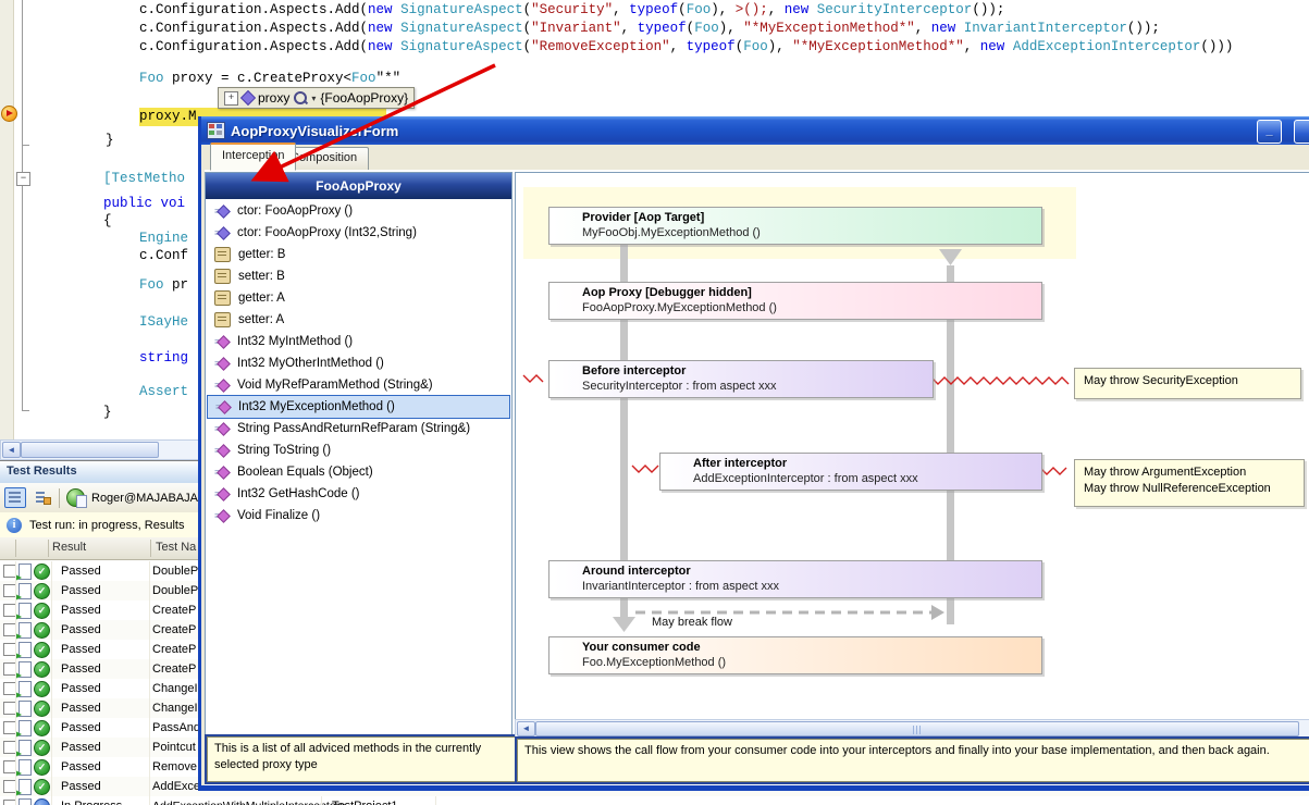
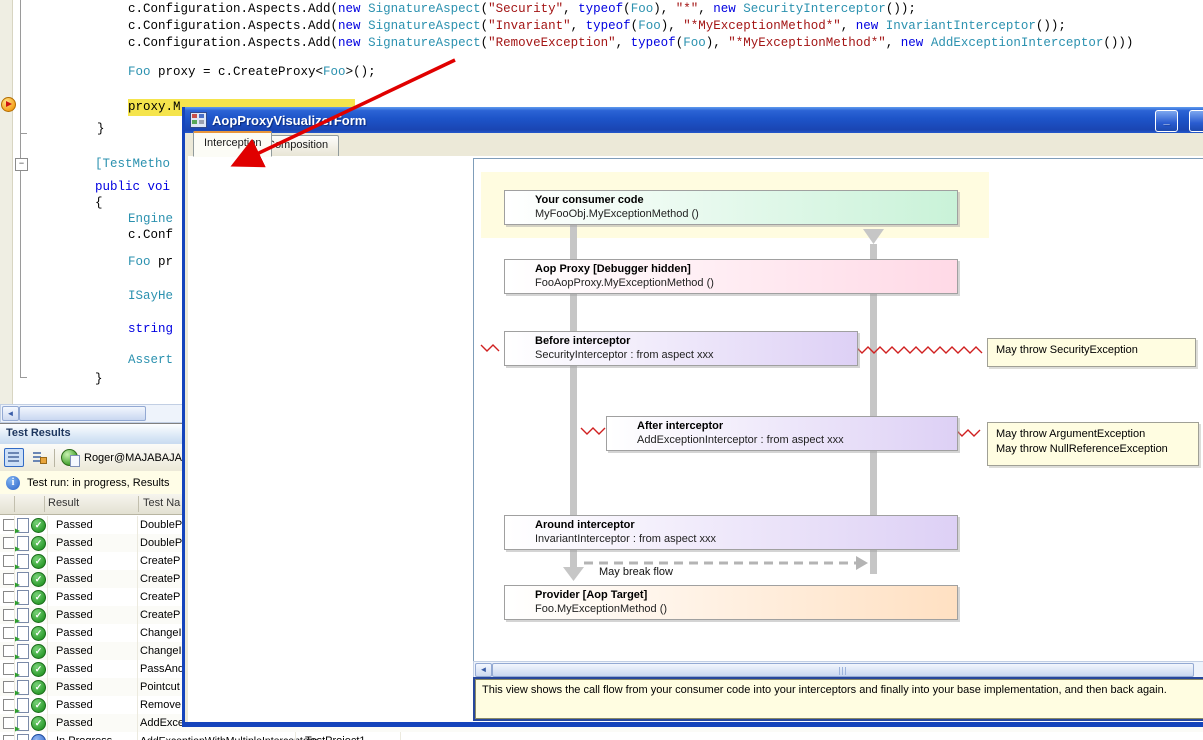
  −
- c.Configuration.Aspects.Add(new SignatureAspect("Security", typeof(Foo), >();, new SecurityInterceptor());
+ c.Configuration.Aspects.Add(new SignatureAspect("Security", typeof(Foo), "*", new SecurityInterceptor());
  c.Configuration.Aspects.Add(new SignatureAspect("Invariant", typeof(Foo), "*MyExceptionMethod*", new InvariantInterceptor());
  c.Configuration.Aspects.Add(new SignatureAspect("RemoveException", typeof(Foo), "*MyExceptionMethod*", new AddExceptionInterceptor()))
- Foo proxy = c.CreateProxy<Foo"*"
+ Foo proxy = c.CreateProxy<Foo>();
  }
  [TestMetho
  public voi
  {
  Engine
  c.Conf
  Foo pr
  ISayHe
  string
  Assert
  }
  proxy.M
- +
- proxy
- ▾
- {FooAopProxy}
  ◄
  Test Results
  Roger@MAJABAJA
  i
  Test run: in progress, Results
  Result
  Test Na
  Passed
  DoubleP
  Passed
  DoubleP
  Passed
  CreateP
  Passed
  CreateP
  Passed
  CreateP
  Passed
  CreateP
  Passed
  ChangeI
  Passed
  ChangeI
  Passed
  PassAnd
  Passed
  Pointcut
  Passed
  Remove
  Passed
  AddExce
  AopProxyVisualizForm
  _
  Interception
  mposition
- FooAopProxy
- ctor: FooAopProxy ()
- ctor: FooAopProxy (Int32,String)
- getter: B
- setter: B
- getter: A
- setter: A
- Int32 MyIntMethod ()
- Int32 MyOtherIntMethod ()
- Void MyRefParamMethod (String&)
- Int32 MyExceptionMethod ()
- String PassAndReturnRefParam (String&)
- String ToString ()
- Boolean Equals (Object)
- Int32 GetHashCode ()
- Void Finalize ()
- This is a list of all adviced methods in the currently selected proxy type
- Provider [Aop Target]
+ Your consumer code
  MyFooObj.MyExceptionMethod ()
  Aop Proxy [Debugger hidden]
  FooAopProxy.MyExceptionMethod ()
  Before interceptor
  SecurityInterceptor : from aspect xxx
  After interceptor
  AddExceptionInterceptor : from aspect xxx
  Around interceptor
  InvariantInterceptor : from aspect xxx
- Your consumer code
+ Provider [Aop Target]
  Foo.MyExceptionMethod ()
  May throw SecurityException
  May throw ArgumentException
  May throw NullReferenceException
  May break flow
  ◄
  This view shows the call flow from your consumer code into your interceptors and finally into your base implementation, and then back again.
